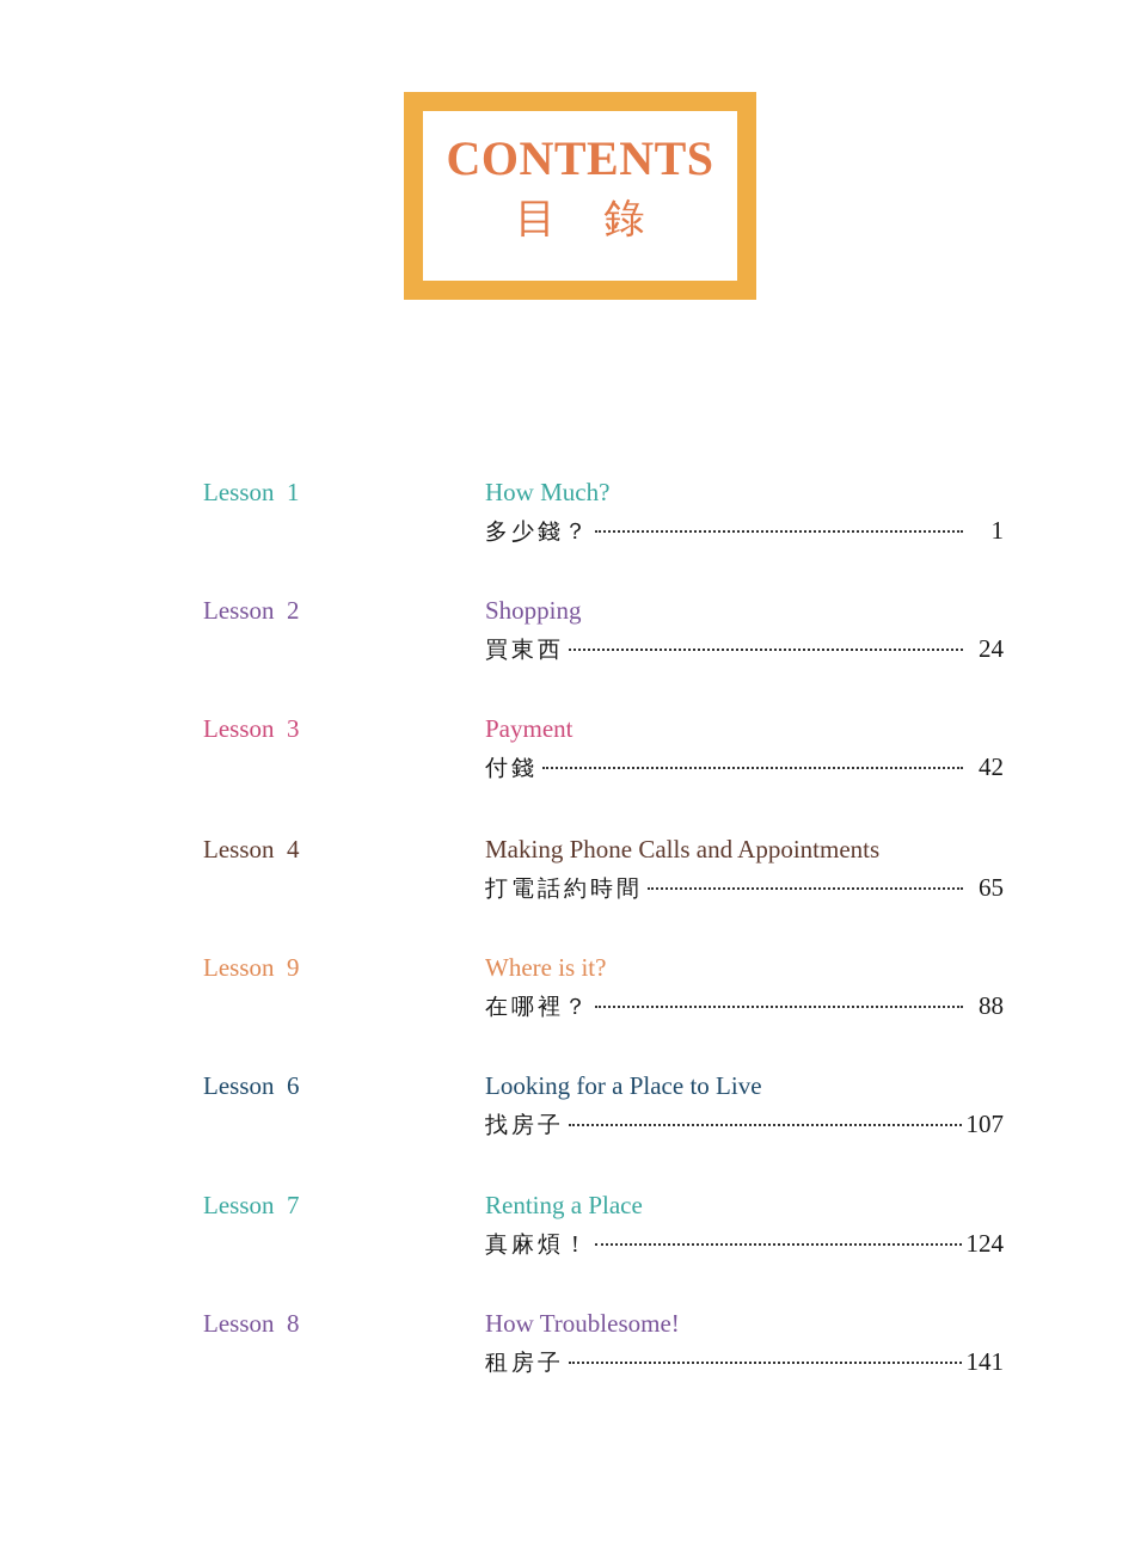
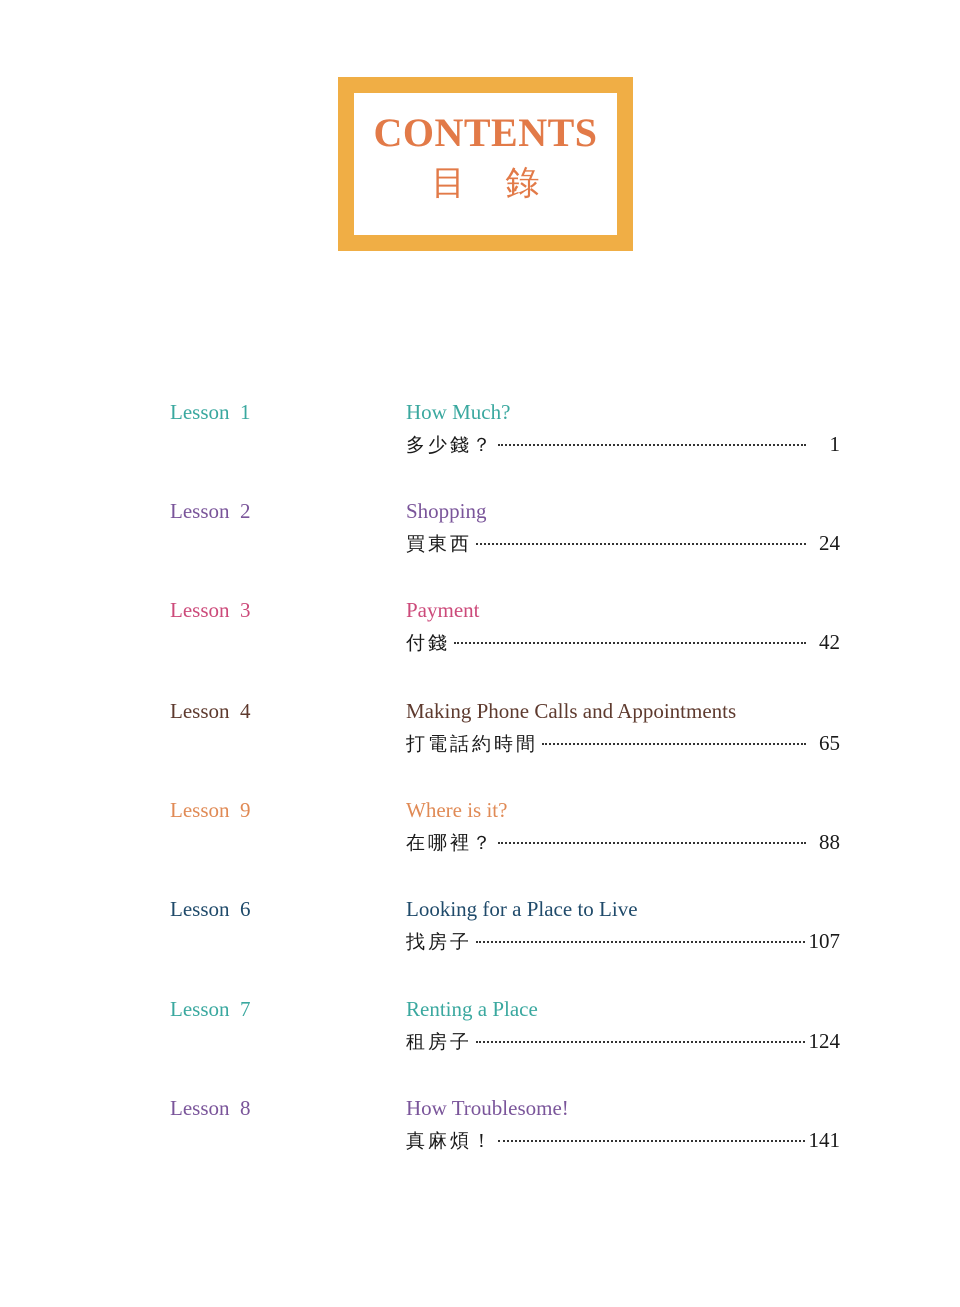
  CONTENTS
  目錄
  Lesson 1
  How Much?
  多少錢？
  1
  Lesson 2
  Shopping
  買東西
  24
  Lesson 3
  Payment
  付錢
  42
  Lesson 4
  Making Phone Calls and Appointments
  打電話約時間
  65
  Lesson 9
  Where is it?
  在哪裡？
  88
  Lesson 6
  Looking for a Place to Live
  找房子
  107
  Lesson 7
  Renting a Place
- 真麻煩！
+ 租房子
  124
  Lesson 8
  How Troublesome!
- 租房子
+ 真麻煩！
  141
